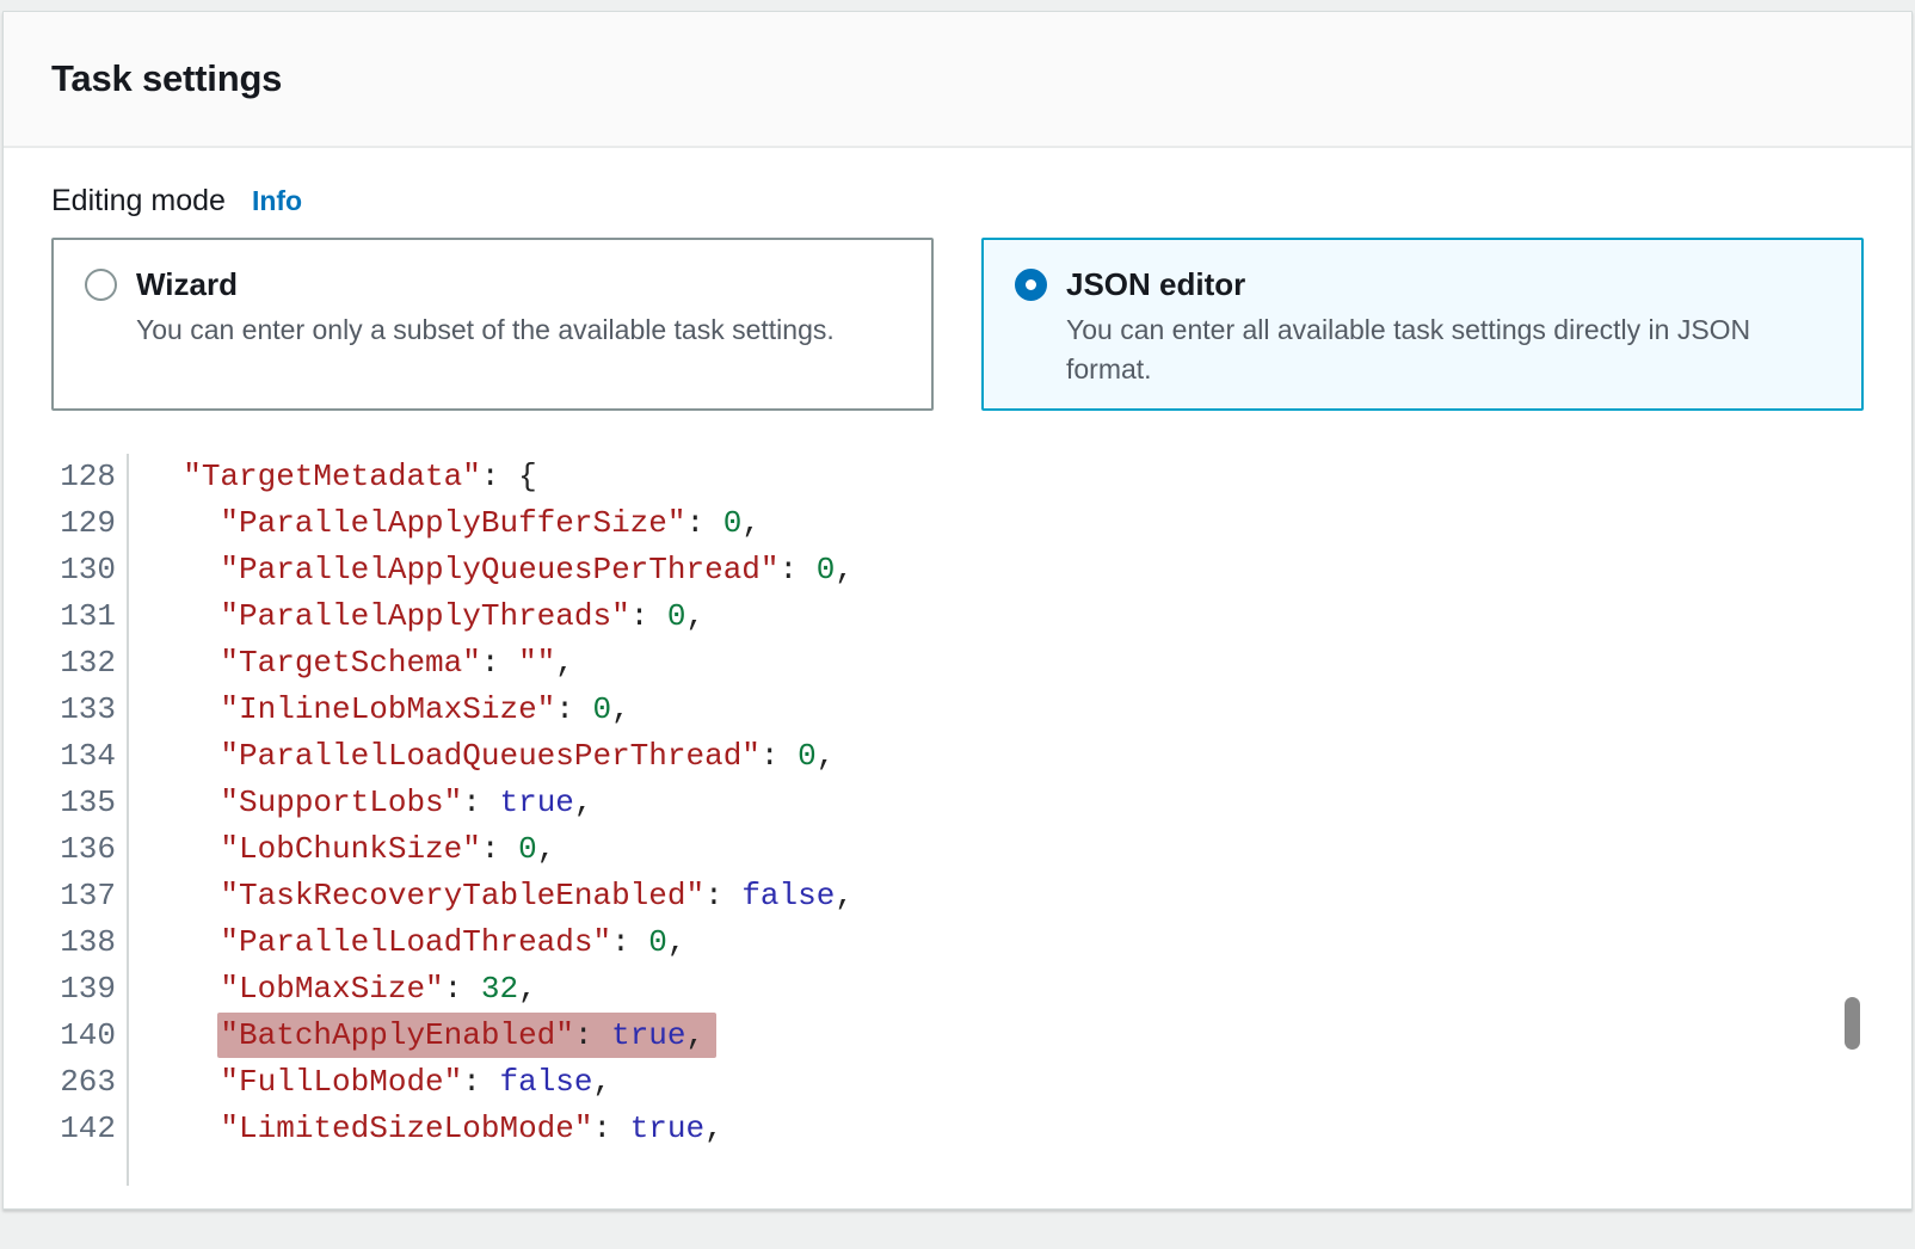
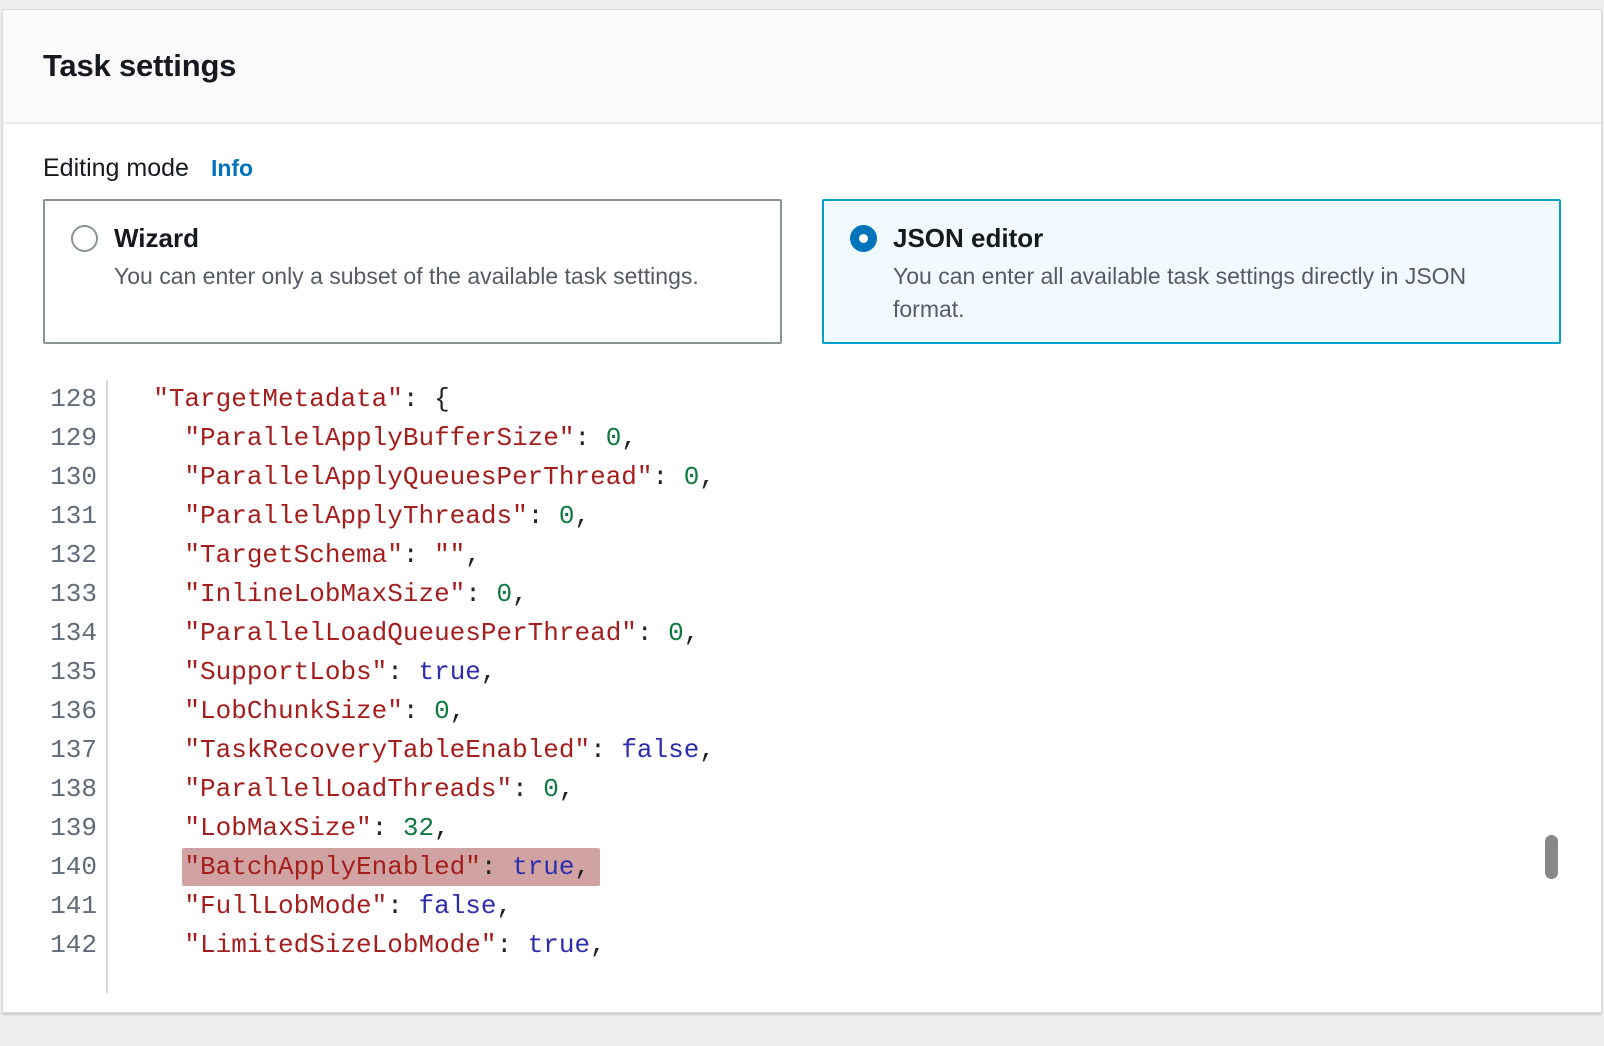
  Task settings
  Editing mode
  Info
  Wizard
  You can enter only a subset of the available task settings.
  JSON editor
  You can enter all available task settings directly in JSON format.
  128
  "TargetMetadata": {
  129
  "ParallelApplyBufferSize": 0,
  130
  "ParallelApplyQueuesPerThread": 0,
  131
  "ParallelApplyThreads": 0,
  132
  "TargetSchema": "",
  133
  "InlineLobMaxSize": 0,
  134
  "ParallelLoadQueuesPerThread": 0,
  135
  "SupportLobs": true,
  136
  "LobChunkSize": 0,
  137
  "TaskRecoveryTableEnabled": false,
  138
  "ParallelLoadThreads": 0,
  139
  "LobMaxSize": 32,
  140
  "BatchApplyEnabled": true,
- 263
+ 141
  "FullLobMode": false,
  142
  "LimitedSizeLobMode": true,
